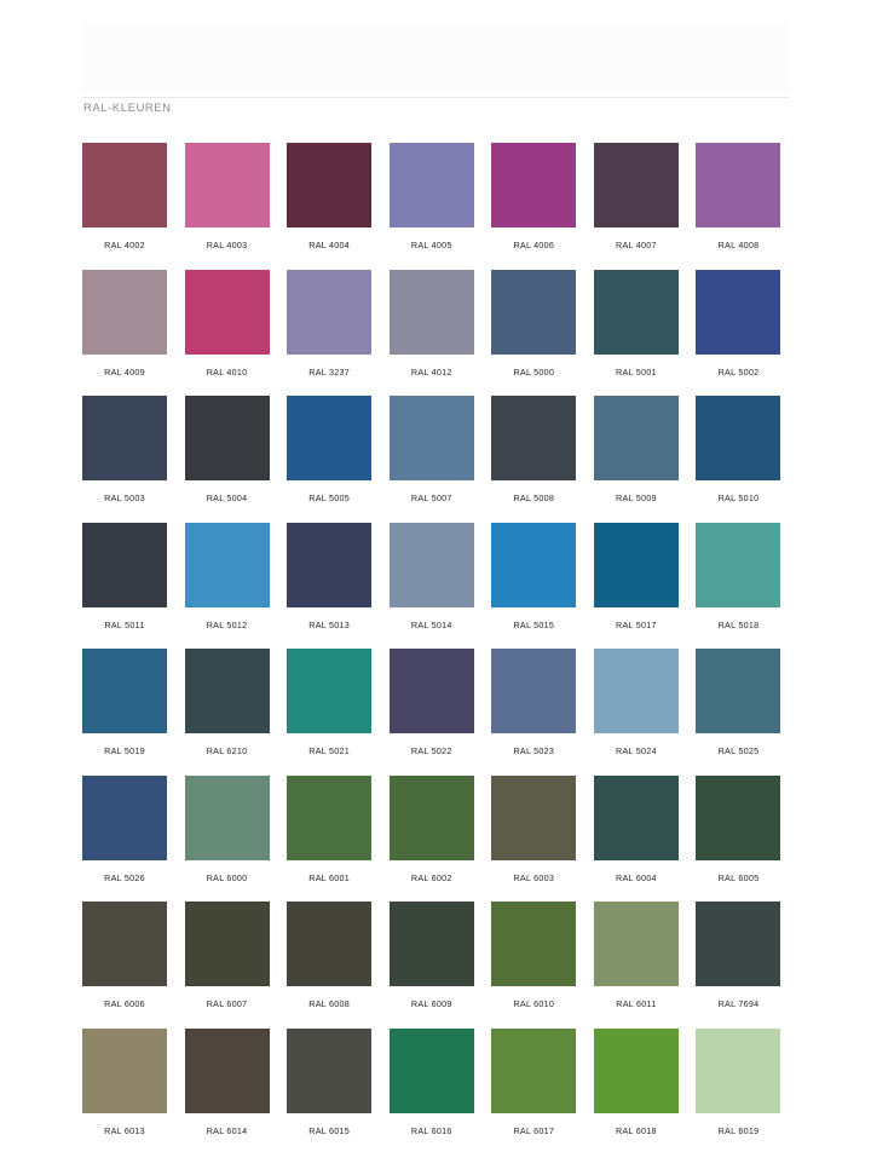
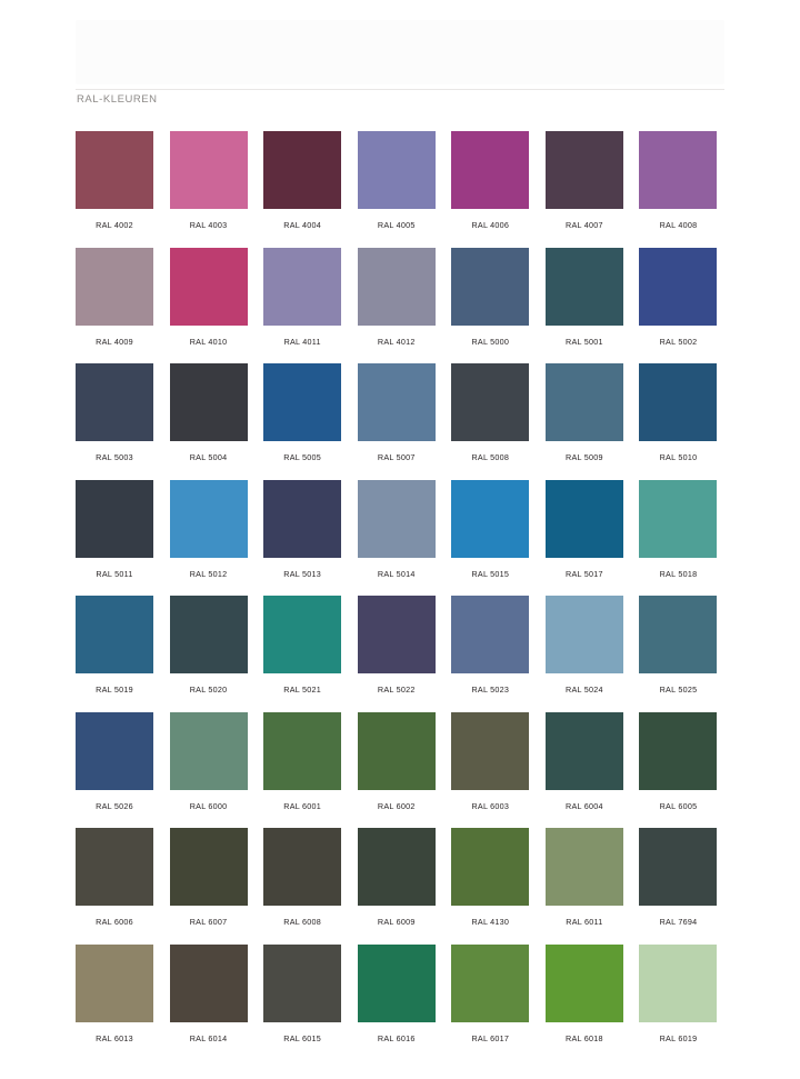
  RAL-KLEUREN
  RAL 4002
  RAL 4003
  RAL 4004
  RAL 4005
  RAL 4006
  RAL 4007
  RAL 4008
  RAL 4009
  RAL 4010
- RAL 3237
+ RAL 4011
  RAL 4012
  RAL 5000
  RAL 5001
  RAL 5002
  RAL 5003
  RAL 5004
  RAL 5005
  RAL 5007
  RAL 5008
  RAL 5009
  RAL 5010
  RAL 5011
  RAL 5012
  RAL 5013
  RAL 5014
  RAL 5015
  RAL 5017
  RAL 5018
  RAL 5019
- RAL 6210
+ RAL 5020
  RAL 5021
  RAL 5022
  RAL 5023
  RAL 5024
  RAL 5025
  RAL 5026
  RAL 6000
  RAL 6001
  RAL 6002
  RAL 6003
  RAL 6004
  RAL 6005
  RAL 6006
  RAL 6007
  RAL 6008
  RAL 6009
- RAL 6010
+ RAL 4130
  RAL 6011
  RAL 7694
  RAL 6013
  RAL 6014
  RAL 6015
  RAL 6016
  RAL 6017
  RAL 6018
  RAL 6019
